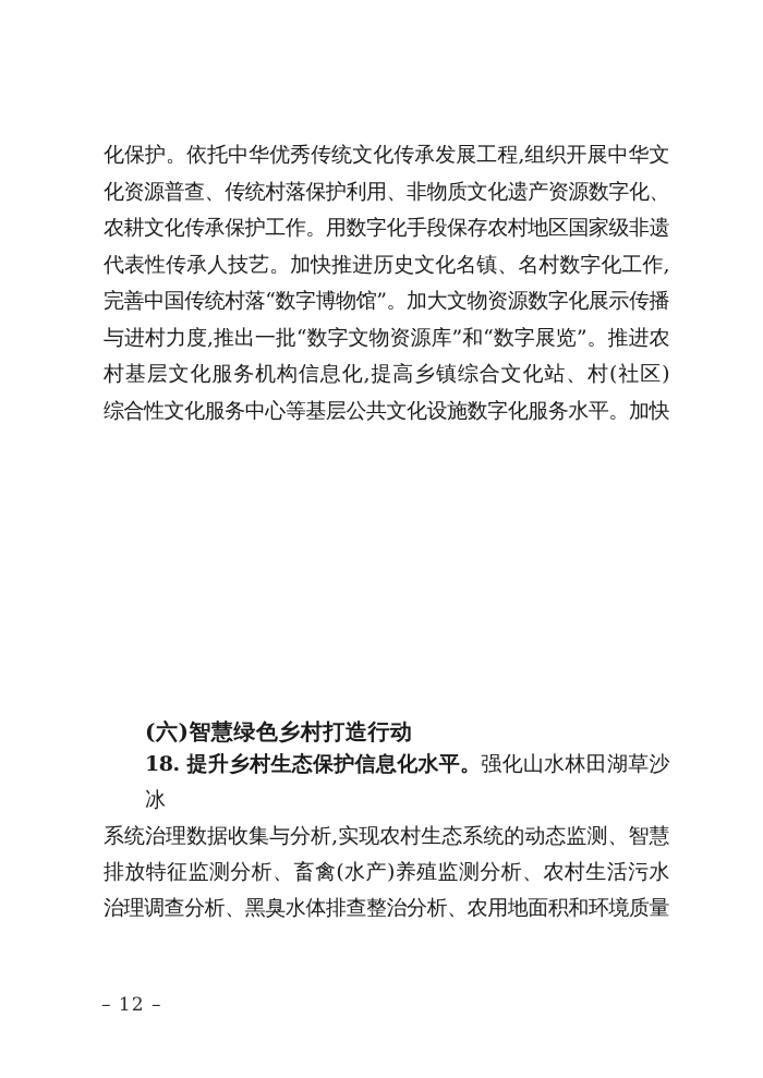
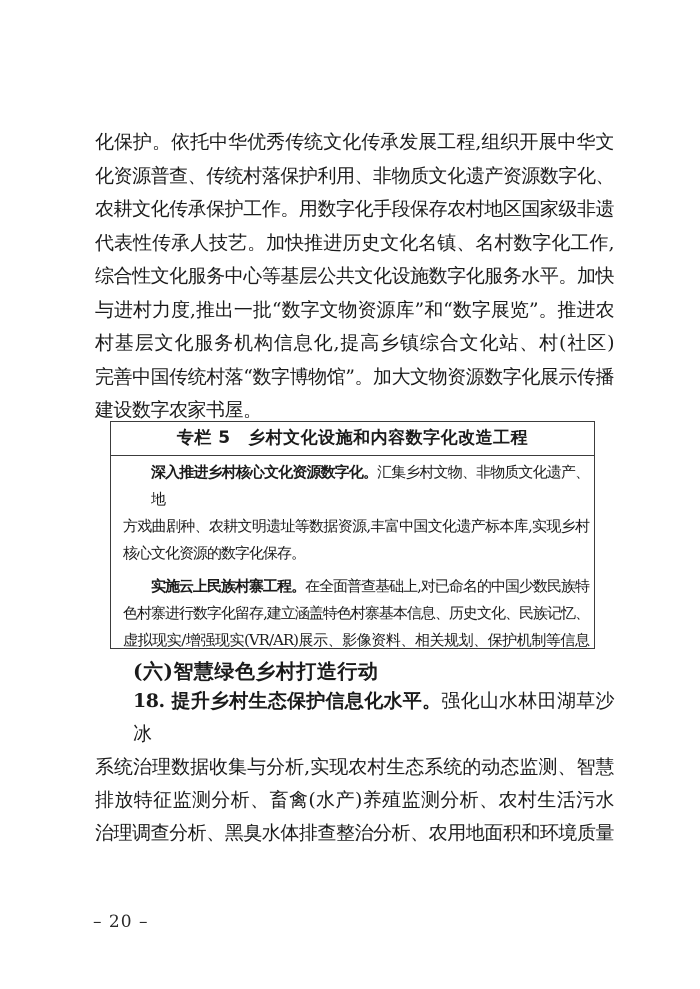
  化保护。依托中华优秀传统文化传承发展工程,组织开展中华文
  化资源普查、传统村落保护利用、非物质文化遗产资源数字化、
  农耕文化传承保护工作。用数字化手段保存农村地区国家级非遗
  代表性传承人技艺。加快推进历史文化名镇、名村数字化工作,
- 完善中国传统村落“数字博物馆”。加大文物资源数字化展示传播
+ 综合性文化服务中心等基层公共文化设施数字化服务水平。加快
  与进村力度,推出一批“数字文物资源库”和“数字展览”。推进农
  村基层文化服务机构信息化,提高乡镇综合文化站、村(社区)
- 综合性文化服务中心等基层公共文化设施数字化服务水平。加快
+ 完善中国传统村落“数字博物馆”。加大文物资源数字化展示传播
+ 建设数字农家书屋。
+ 专栏 5 乡村文化设施和内容数字化改造工程
+ 深入推进乡村核心文化资源数字化。汇集乡村文物、非物质文化遗产、地
+ 方戏曲剧种、农耕文明遗址等数据资源,丰富中国文化遗产标本库,实现乡村
+ 核心文化资源的数字化保存。
+ 实施云上民族村寨工程。在全面普查基础上,对已命名的中国少数民族特
+ 色村寨进行数字化留存,建立涵盖特色村寨基本信息、历史文化、民族记忆、
+ 虚拟现实/增强现实(VR/AR)展示、影像资料、相关规划、保护机制等信息
  (六)智慧绿色乡村打造行动
  18. 提升乡村生态保护信息化水平。强化山水林田湖草沙冰
  系统治理数据收集与分析,实现农村生态系统的动态监测、智慧
  排放特征监测分析、畜禽(水产)养殖监测分析、农村生活污水
  治理调查分析、黑臭水体排查整治分析、农用地面积和环境质量
- – 12 –
+ – 20 –
